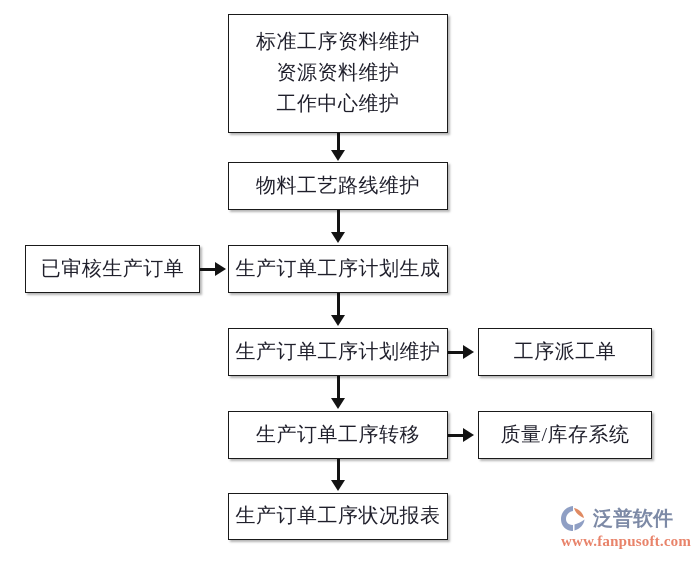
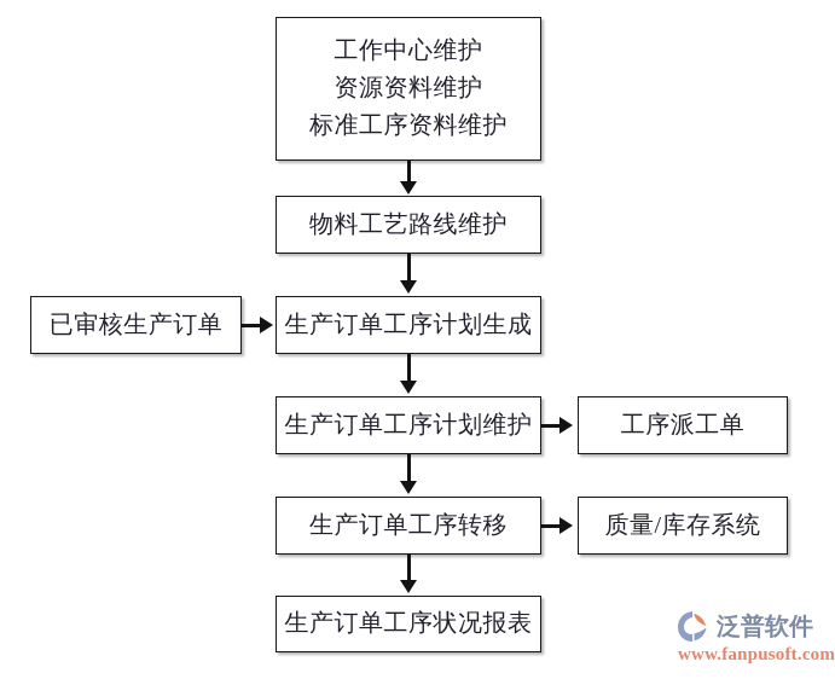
- 标准工序资料维护
+ 工作中心维护
  资源资料维护
- 工作中心维护
+ 标准工序资料维护
  物料工艺路线维护
  已审核生产订单
  生产订单工序计划生成
  生产订单工序计划维护
  工序派工单
  生产订单工序转移
  质量/库存系统
  生产订单工序状况报表
  泛普软件
  www.fanpusoft.com
